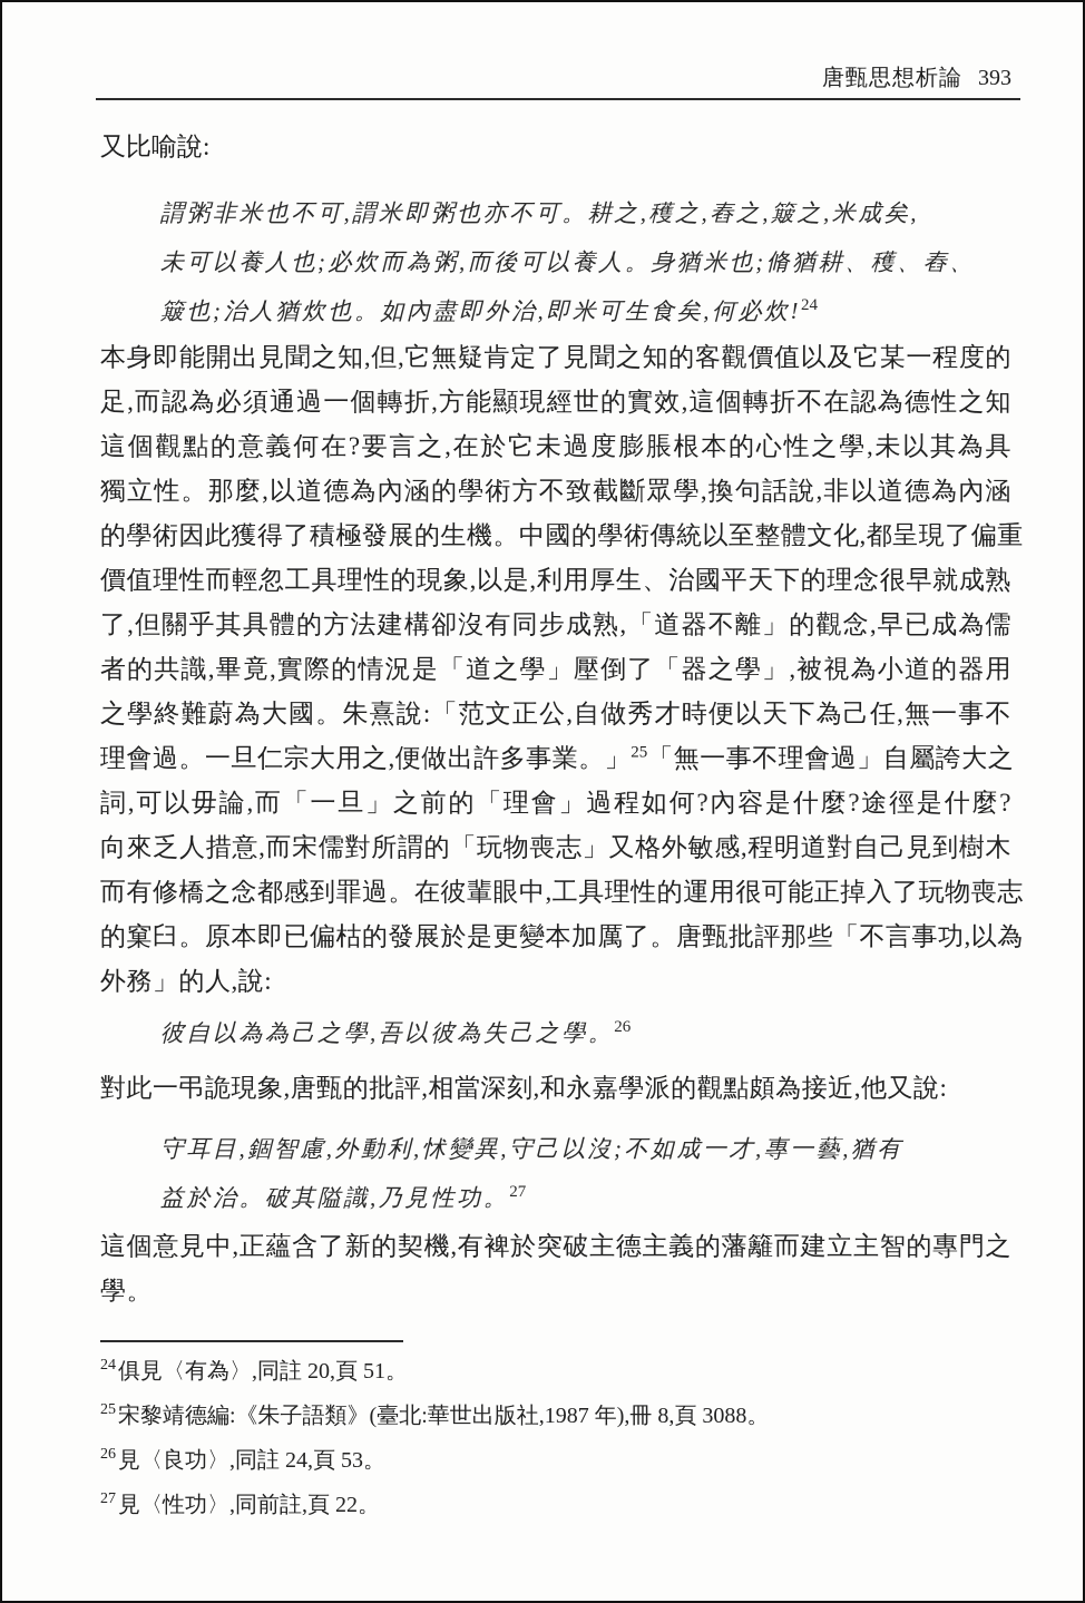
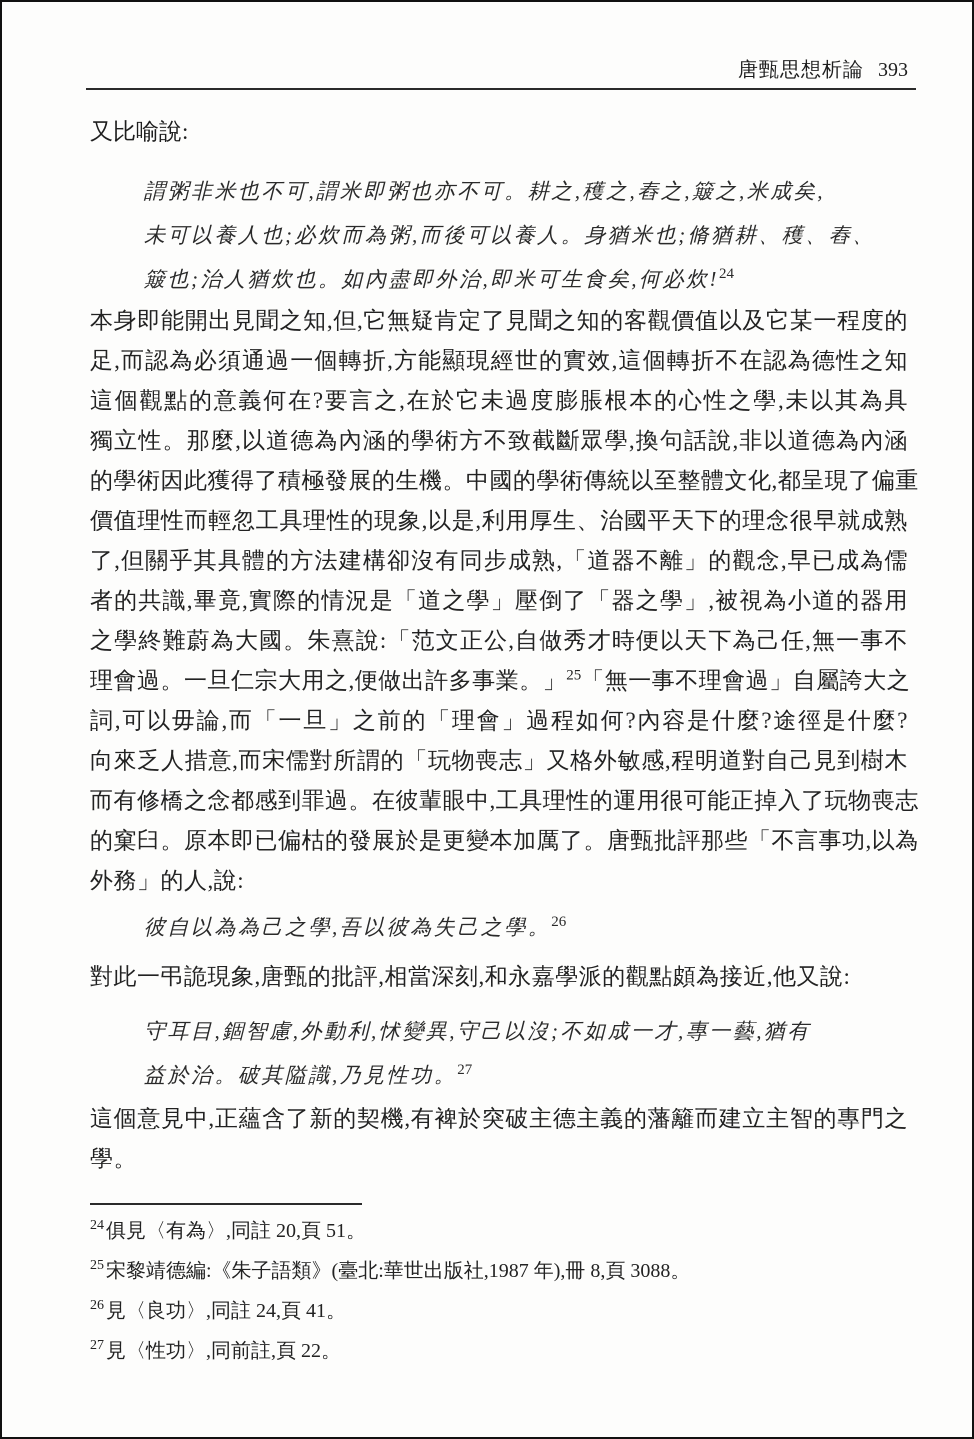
  唐甄思想析論 393
  又比喻說:
  謂粥非米也不可,謂米即粥也亦不可。耕之,穫之,舂之,簸之,米成矣,
  未可以養人也;必炊而為粥,而後可以養人。身猶米也;脩猶耕、穫、舂、
  簸也;治人猶炊也。如內盡即外治,即米可生食矣,何必炊!24
  本身即能開出見聞之知,但,它無疑肯定了見聞之知的客觀價值以及它某一程度的
  足,而認為必須通過一個轉折,方能顯現經世的實效,這個轉折不在認為德性之知
  這個觀點的意義何在?要言之,在於它未過度膨脹根本的心性之學,未以其為具
  獨立性。那麼,以道德為內涵的學術方不致截斷眾學,換句話說,非以道德為內涵
  的學術因此獲得了積極發展的生機。中國的學術傳統以至整體文化,都呈現了偏重
  價值理性而輕忽工具理性的現象,以是,利用厚生、治國平天下的理念很早就成熟
  了,但關乎其具體的方法建構卻沒有同步成熟,「道器不離」的觀念,早已成為儒
  者的共識,畢竟,實際的情況是「道之學」壓倒了「器之學」,被視為小道的器用
  之學終難蔚為大國。朱熹說:「范文正公,自做秀才時便以天下為己任,無一事不
  理會過。一旦仁宗大用之,便做出許多事業。」25「無一事不理會過」自屬誇大之
  詞,可以毋論,而「一旦」之前的「理會」過程如何?內容是什麼?途徑是什麼?
  向來乏人措意,而宋儒對所謂的「玩物喪志」又格外敏感,程明道對自己見到樹木
  而有修橋之念都感到罪過。在彼輩眼中,工具理性的運用很可能正掉入了玩物喪志
  的窠臼。原本即已偏枯的發展於是更變本加厲了。唐甄批評那些「不言事功,以為
  外務」的人,說:
  彼自以為為己之學,吾以彼為失己之學。26
  對此一弔詭現象,唐甄的批評,相當深刻,和永嘉學派的觀點頗為接近,他又說:
  守耳目,錮智慮,外動利,怵變異,守己以沒;不如成一才,專一藝,猶有
  益於治。破其隘識,乃見性功。27
  這個意見中,正蘊含了新的契機,有裨於突破主德主義的藩籬而建立主智的專門之
  學。
  24 俱見〈有為〉,同註 20,頁 51。
  25 宋黎靖德編:《朱子語類》(臺北:華世出版社,1987 年),冊 8,頁 3088。
- 26 見〈良功〉,同註 24,頁 53。
+ 26 見〈良功〉,同註 24,頁 41。
  27 見〈性功〉,同前註,頁 22。
